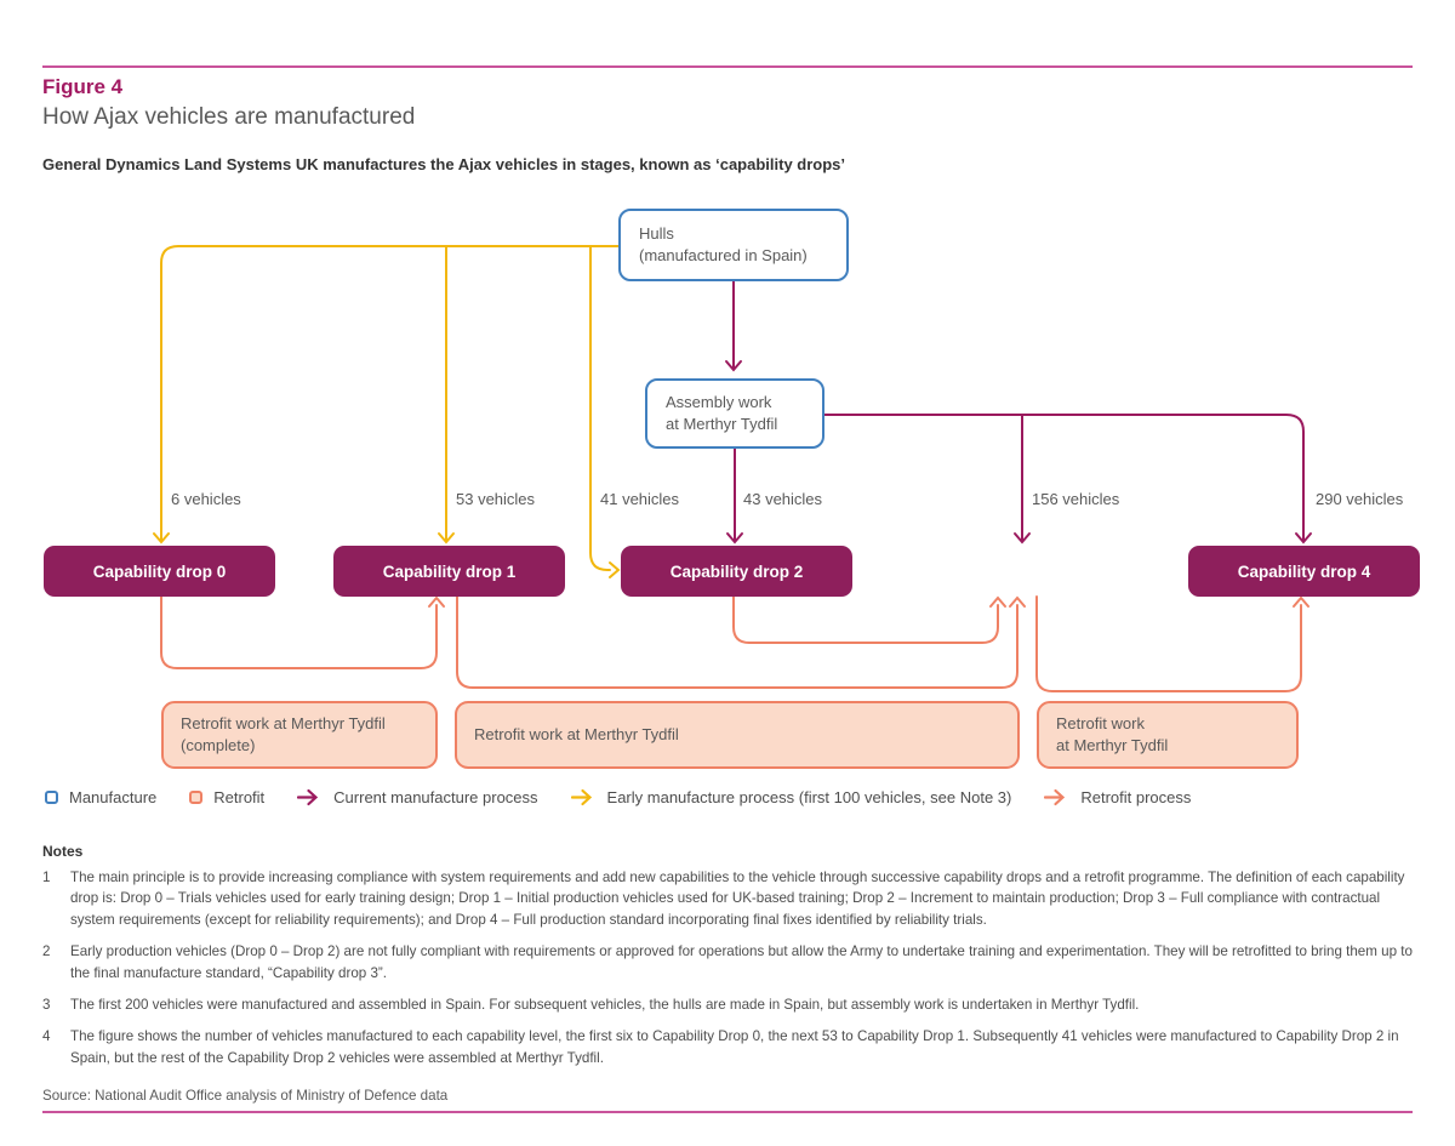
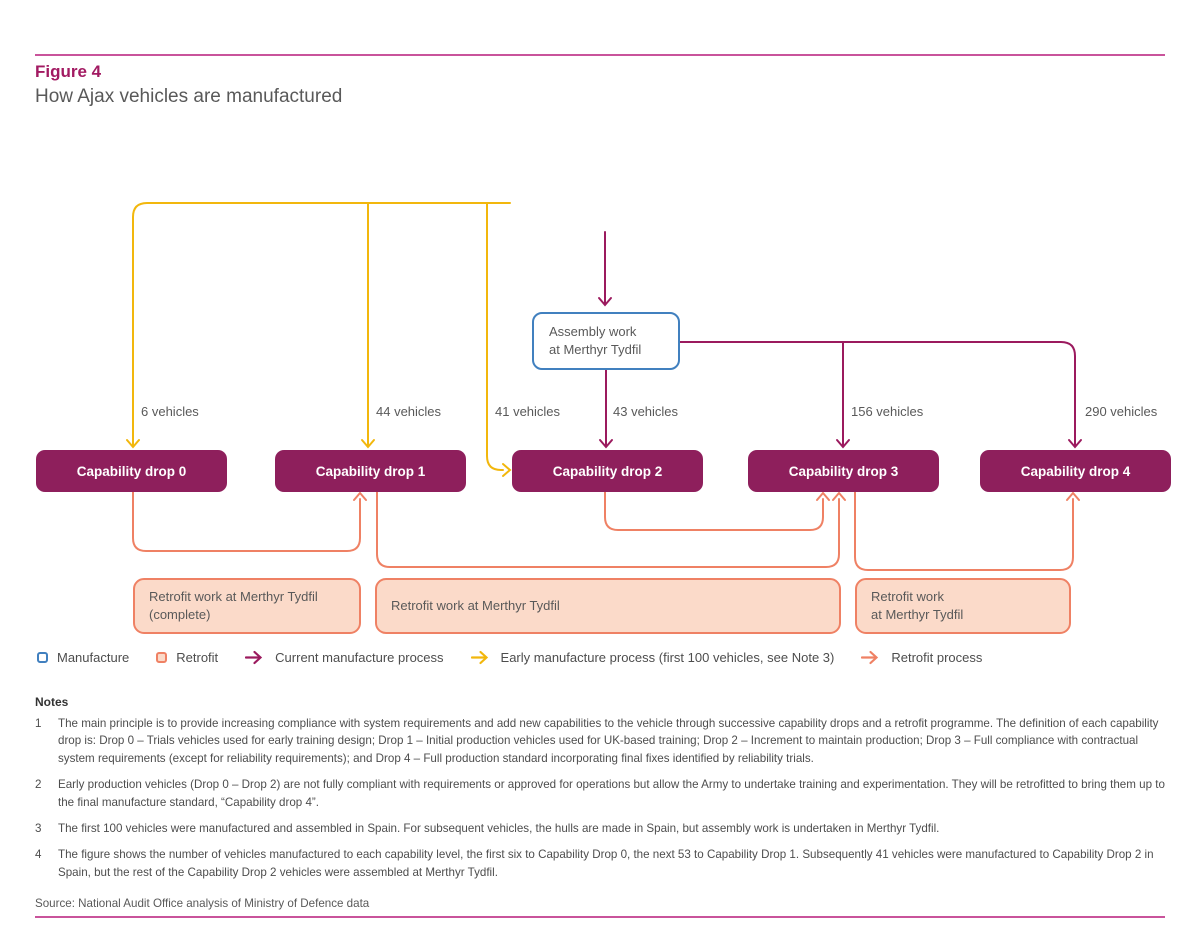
  Figure 4
  How Ajax vehicles are manufactured
- General Dynamics Land Systems UK manufactures the Ajax vehicles in stages, known as ‘capability drops’
- Hulls
- (manufactured in Spain)
  Assembly work
  at Merthyr Tydfil
  6 vehicles
- 53 vehicles
+ 44 vehicles
  41 vehicles
  43 vehicles
  156 vehicles
  290 vehicles
  Capability drop 0
  Capability drop 1
  Capability drop 2
+ Capability drop 3
  Capability drop 4
  Retrofit work at Merthyr Tydfil
  (complete)
  Retrofit work at Merthyr Tydfil
  Retrofit work
  at Merthyr Tydfil
  Manufacture
  Retrofit
  Current manufacture process
  Early manufacture process (first 100 vehicles, see Note 3)
  Retrofit process
  Notes
  1
  The main principle is to provide increasing compliance with system requirements and add new capabilities to the vehicle through successive capability drops and a retrofit programme. The definition of each capability drop is: Drop 0 – Trials vehicles used for early training design; Drop 1 – Initial production vehicles used for UK-based training; Drop 2 – Increment to maintain production; Drop 3 – Full compliance with contractual system requirements (except for reliability requirements); and Drop 4 – Full production standard incorporating final fixes identified by reliability trials.
  2
- Early production vehicles (Drop 0 – Drop 2) are not fully compliant with requirements or approved for operations but allow the Army to undertake training and experimentation. They will be retrofitted to bring them up to the final manufacture standard, “Capability drop 3”.
+ Early production vehicles (Drop 0 – Drop 2) are not fully compliant with requirements or approved for operations but allow the Army to undertake training and experimentation. They will be retrofitted to bring them up to the final manufacture standard, “Capability drop 4”.
  3
- The first 200 vehicles were manufactured and assembled in Spain. For subsequent vehicles, the hulls are made in Spain, but assembly work is undertaken in Merthyr Tydfil.
+ The first 100 vehicles were manufactured and assembled in Spain. For subsequent vehicles, the hulls are made in Spain, but assembly work is undertaken in Merthyr Tydfil.
  4
  The figure shows the number of vehicles manufactured to each capability level, the first six to Capability Drop 0, the next 53 to Capability Drop 1. Subsequently 41 vehicles were manufactured to Capability Drop 2 in Spain, but the rest of the Capability Drop 2 vehicles were assembled at Merthyr Tydfil.
  Source: National Audit Office analysis of Ministry of Defence data
